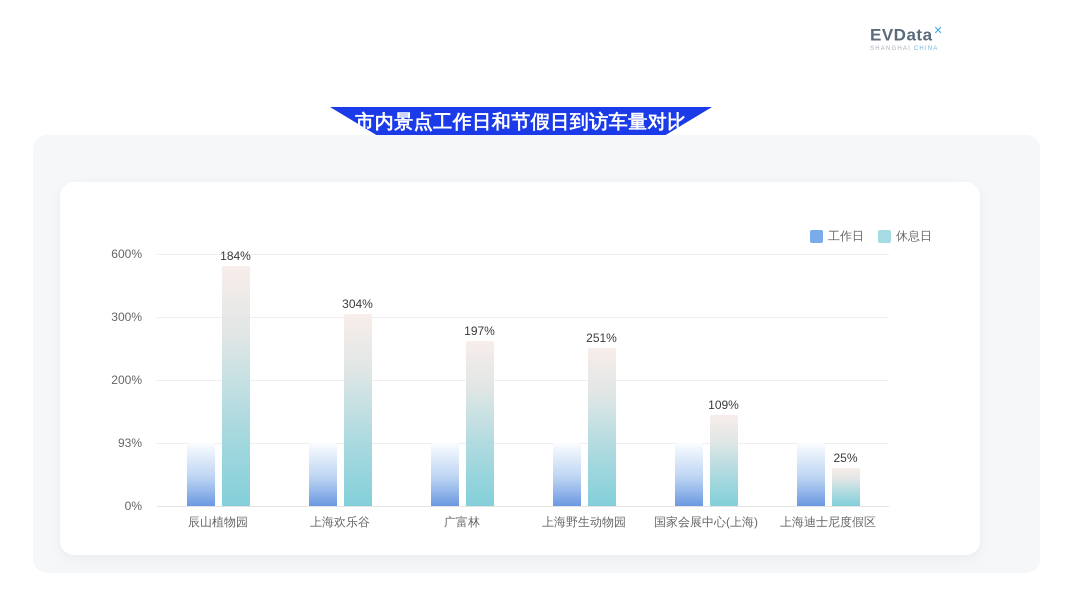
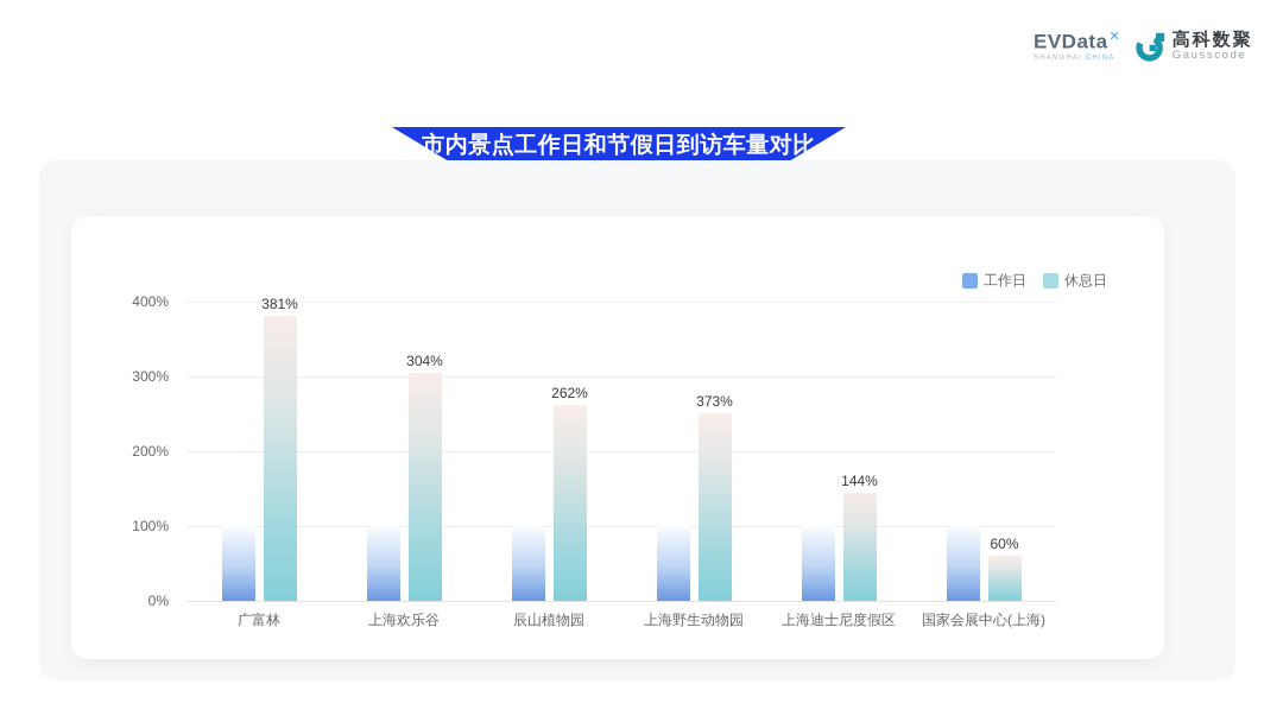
  EVData✕
+ 高科数聚
+ Gausscode
  市内景点工作日和节假日到访车量对比
  工作日
  休息日
  0%
- 93%
+ 100%
  200%
  300%
- 600%
+ 400%
- 184%
+ 381%
- 辰山植物园
+ 广富林
  304%
  上海欢乐谷
- 197%
+ 262%
- 广富林
+ 辰山植物园
- 251%
+ 373%
  上海野生动物园
- 109%
+ 144%
- 国家会展中心(上海)
+ 上海迪士尼度假区
- 25%
+ 60%
- 上海迪士尼度假区
+ 国家会展中心(上海)
